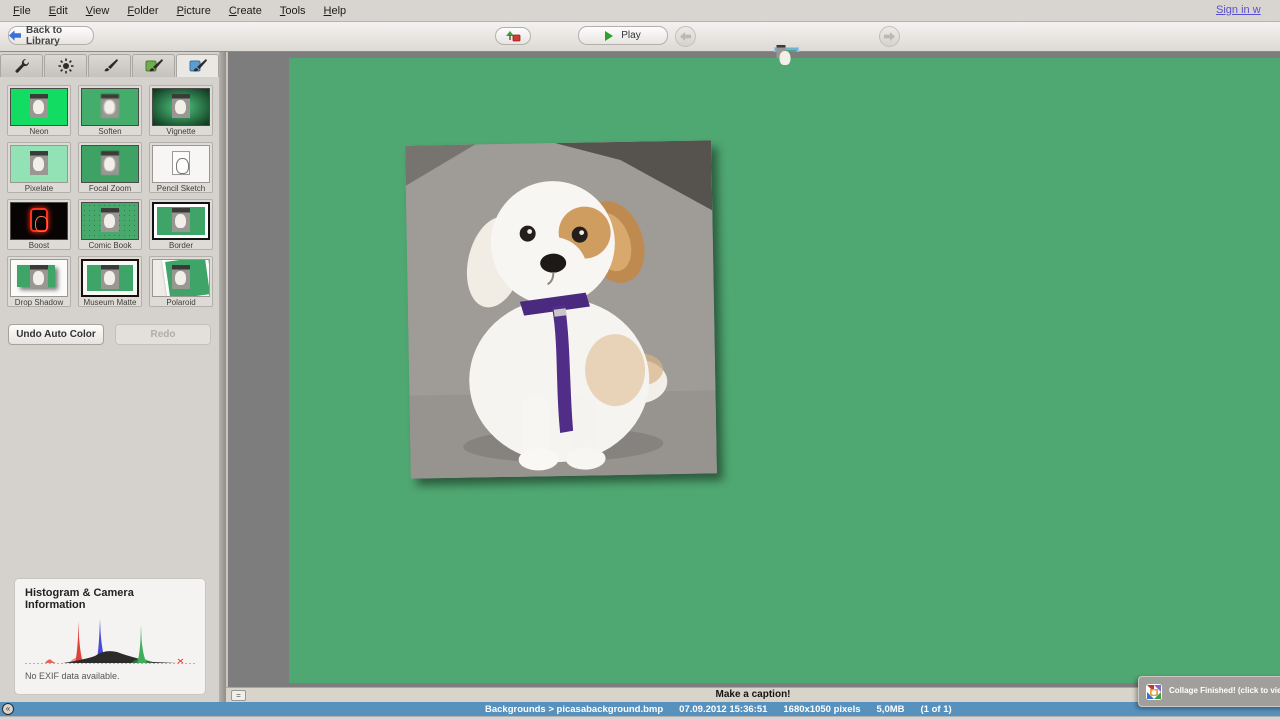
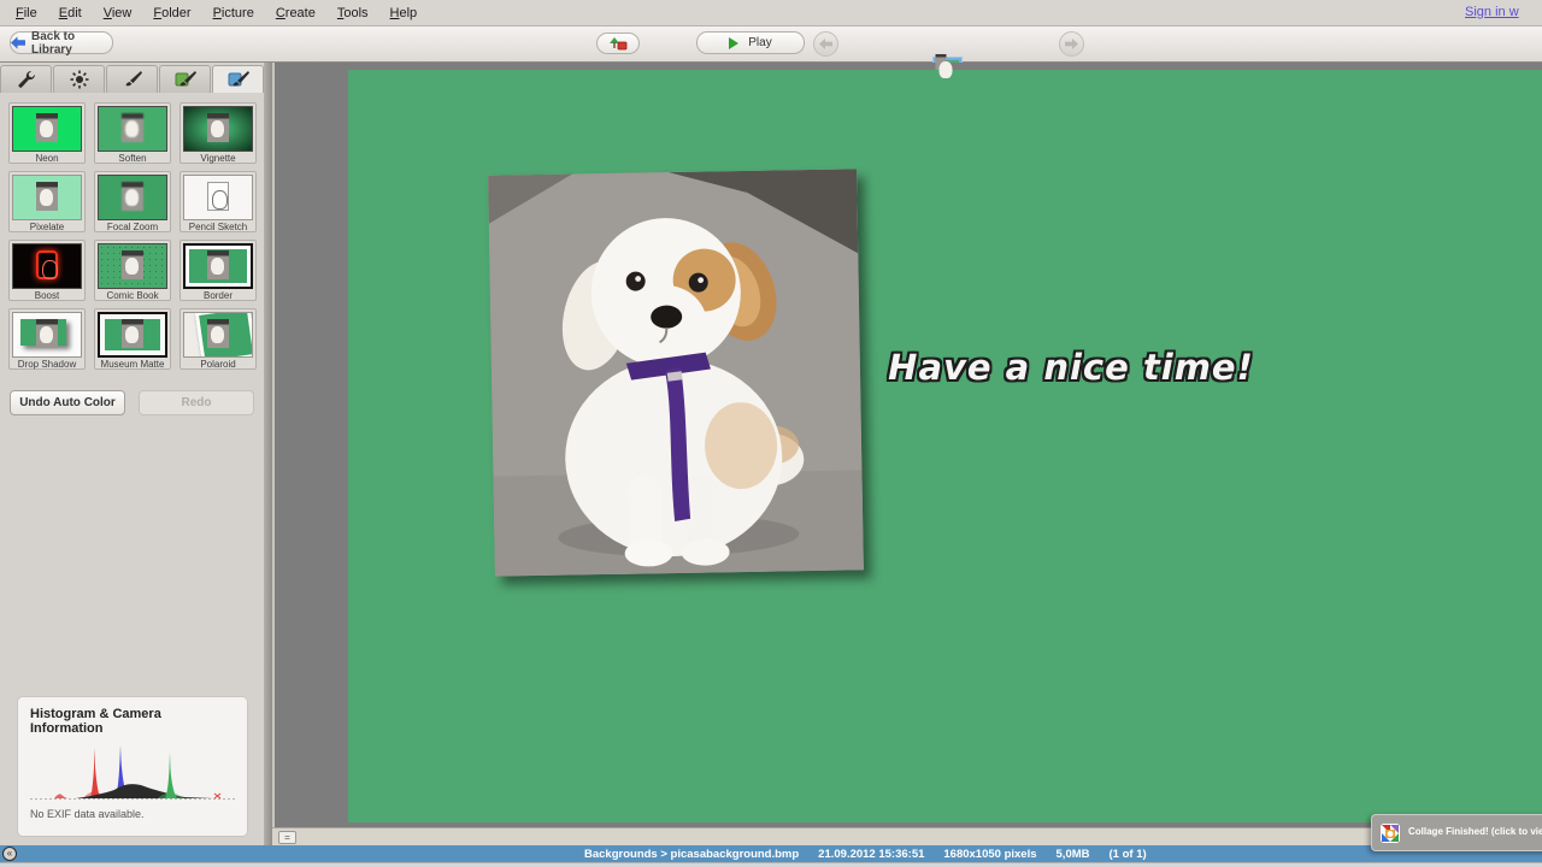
  File
  Edit
  View
  Folder
  Picture
  Create
  Tools
  Help
  Sign in w
  Back to Library
  Play
  Neon
  Soften
  Vignette
  Pixelate
  Focal Zoom
  Pencil Sketch
  Boost
  Comic Book
  Border
  Drop Shadow
  Museum Matte
  Polaroid
  Undo Auto Color
  Redo
  Histogram & Camera Information
  No EXIF data available.
+ Have a nice time!
  =
- Make a caption!
  «
  Backgrounds > picasabackground.bmp
- 07.09.2012 15:36:51
+ 21.09.2012 15:36:51
  1680x1050 pixels
  5,0MB
  (1 of 1)
  Collage Finished! (click to vie
